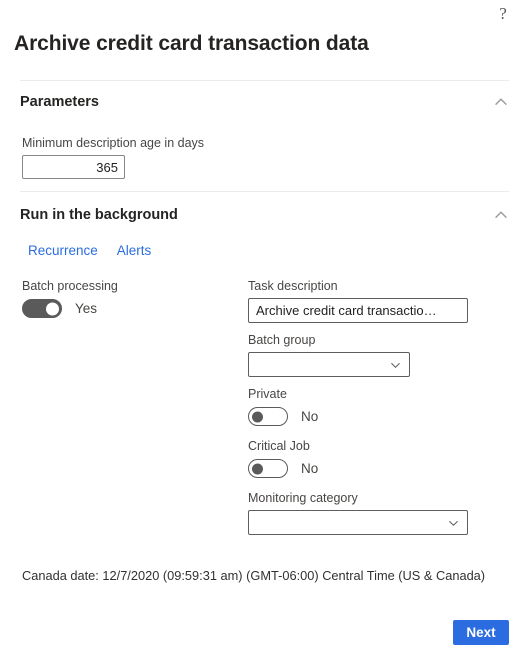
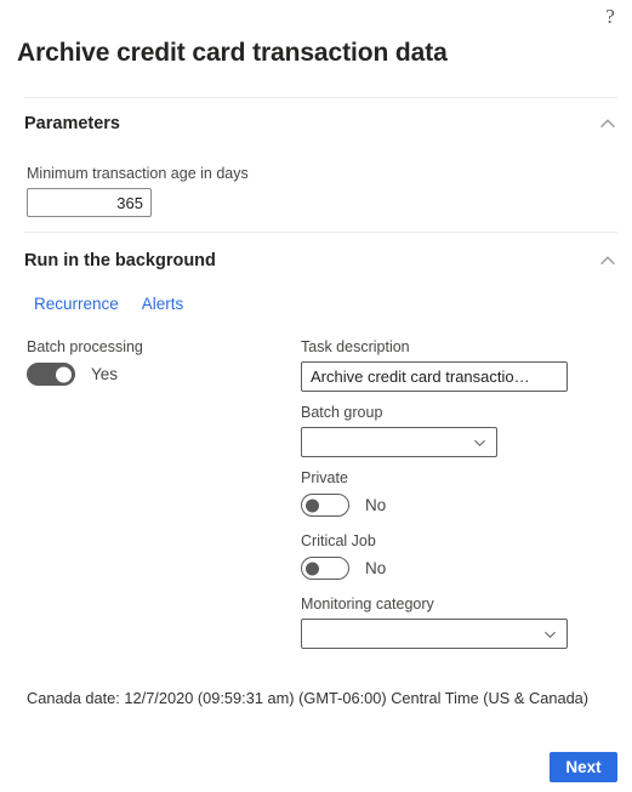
  ?
  Archive credit card transaction data
  Parameters
- Minimum description age in days
+ Minimum transaction age in days
  365
  Run in the background
  Recurrence
  Alerts
  Batch processing
  Yes
  Task description
  Archive credit card transactio…
  Batch group
  Private
  No
  Critical Job
  No
  Monitoring category
  Canada date: 12/7/2020 (09:59:31 am) (GMT-06:00) Central Time (US & Canada)
  Next
